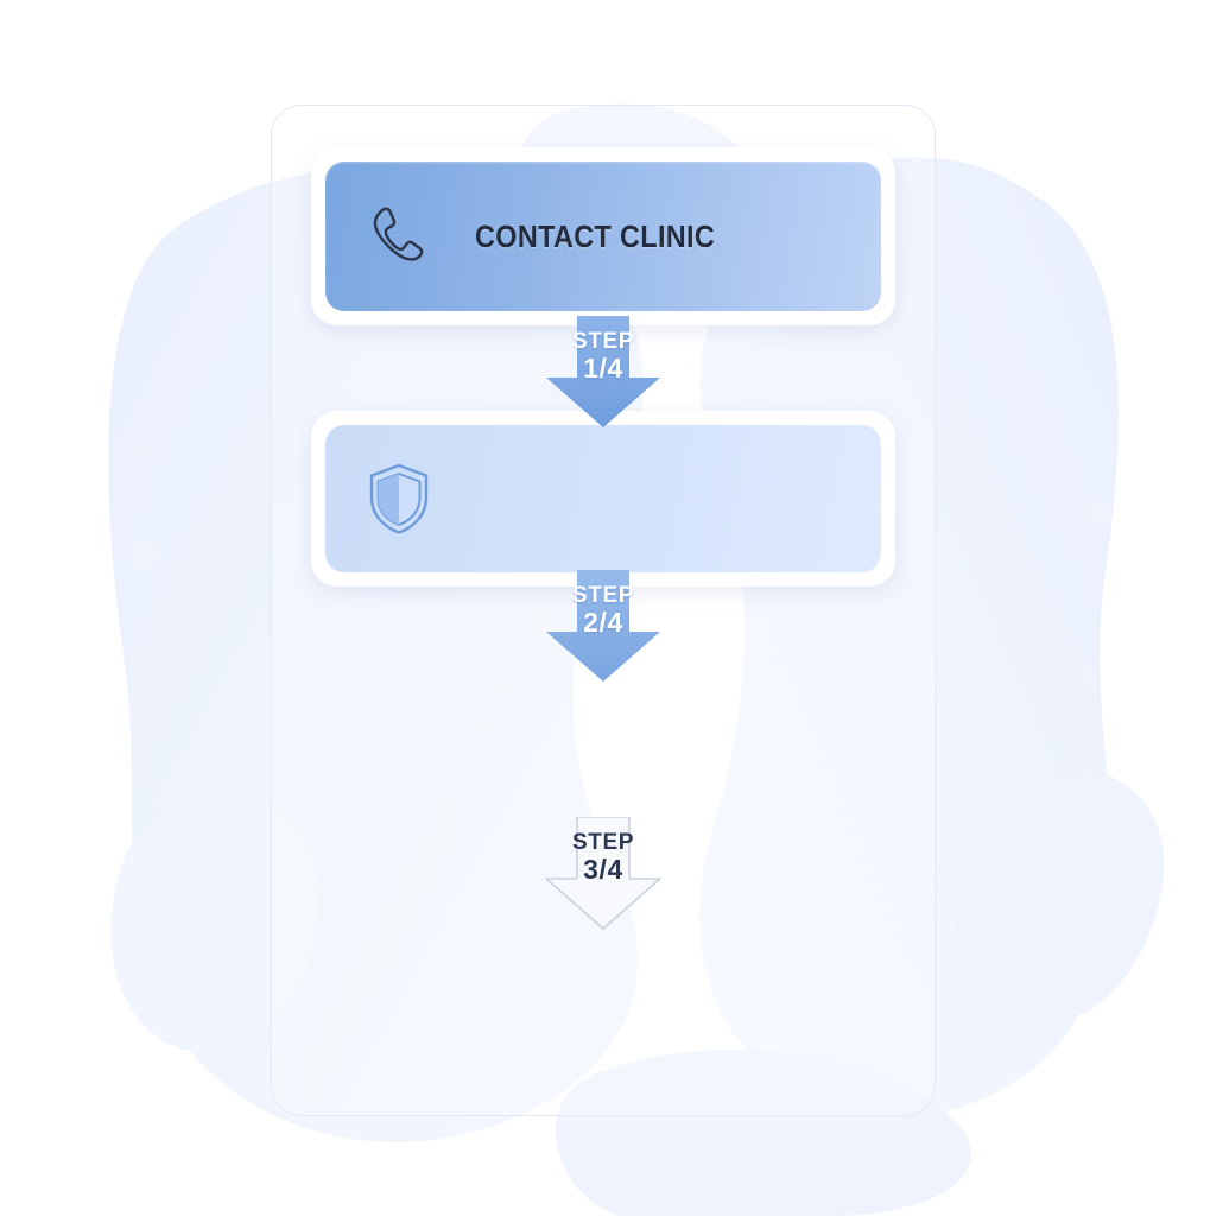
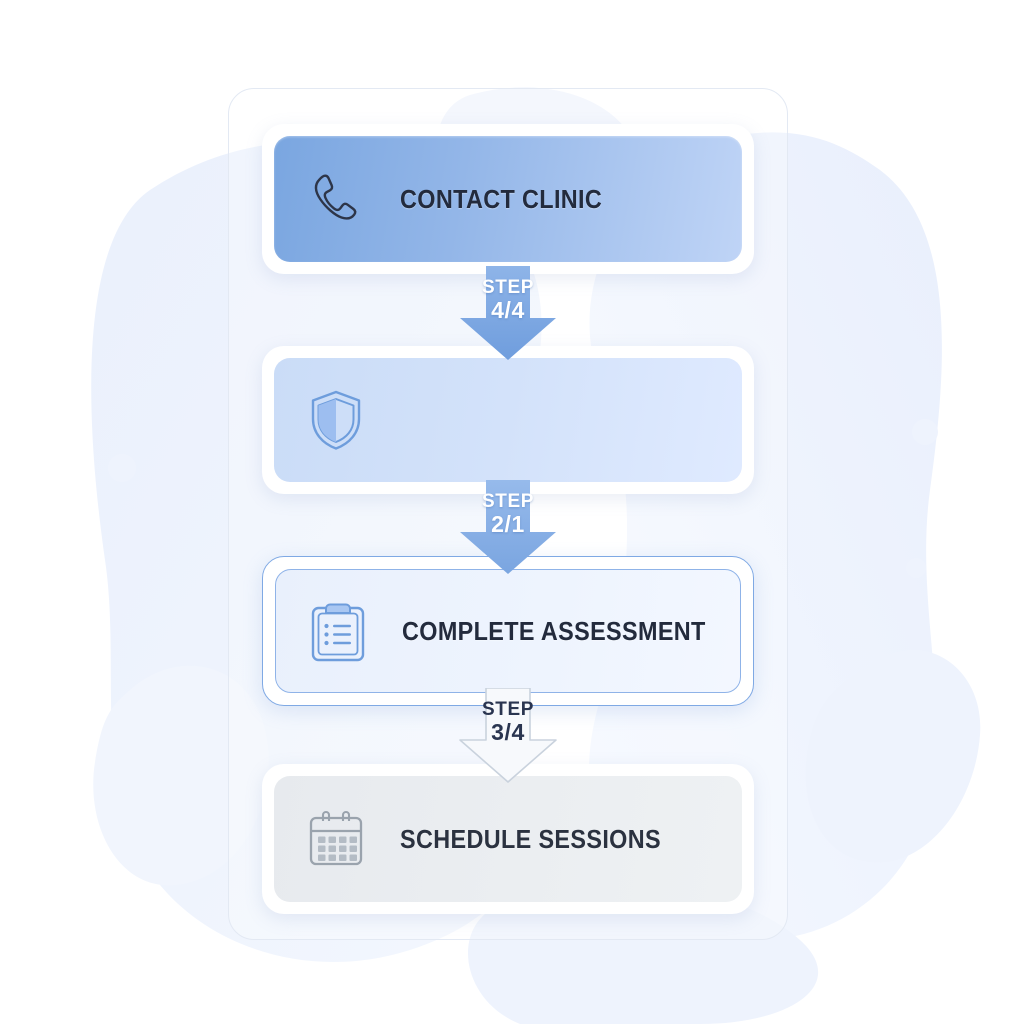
  CONTACT CLINIC
  STEP
- 1/4
+ 4/4
  STEP
- 2/4
+ 2/1
+ COMPLETE ASSESSMENT
  STEP
  3/4
+ SCHEDULE SESSIONS
